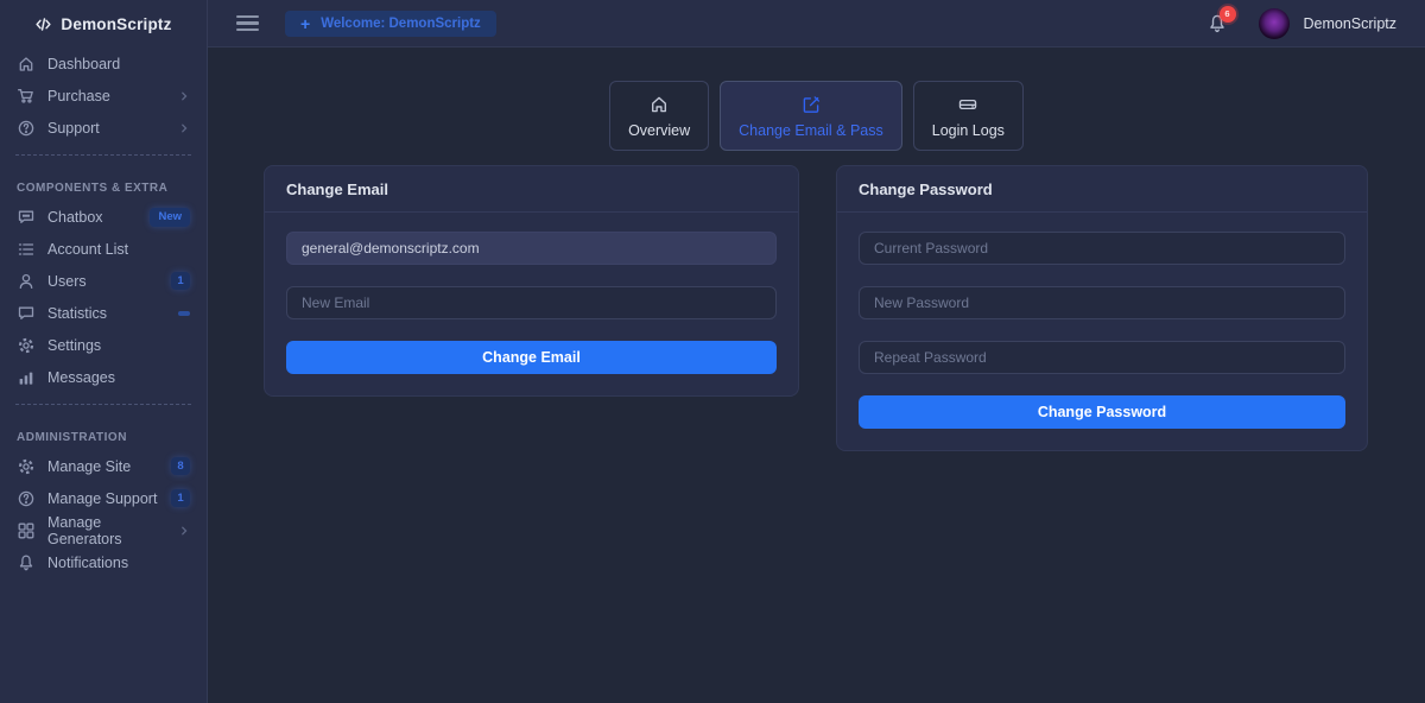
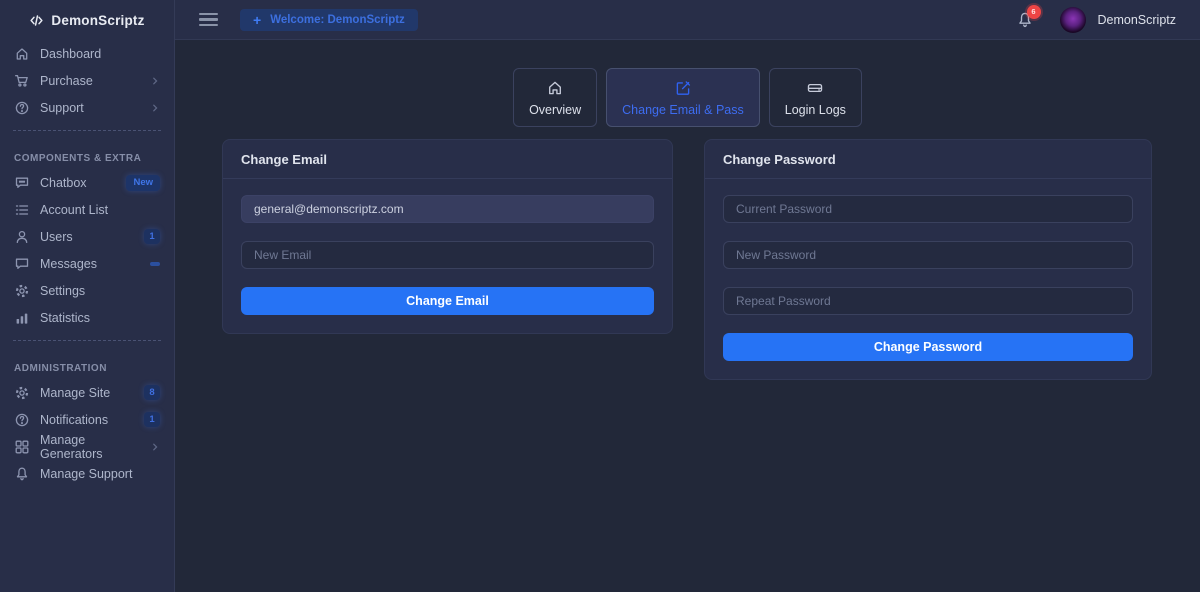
  DemonScriptz
  Dashboard
  Purchase
  Support
  COMPONENTS & EXTRA
  Chatbox
  New
  Account List
  Users
  1
- Statistics
+ Messages
  Settings
- Messages
+ Statistics
  ADMINISTRATION
  Manage Site
  8
- Manage Support
+ Notifications
  1
  Manage Generators
- Notifications
+ Manage Support
  +
  Welcome: DemonScriptz
  6
  DemonScriptz
  Overview
  Change Email & Pass
  Login Logs
  Change Email
  general@demonscriptz.com
  New Email
  Change Email
  Change Password
  Current Password
  New Password
  Repeat Password
  Change Password
